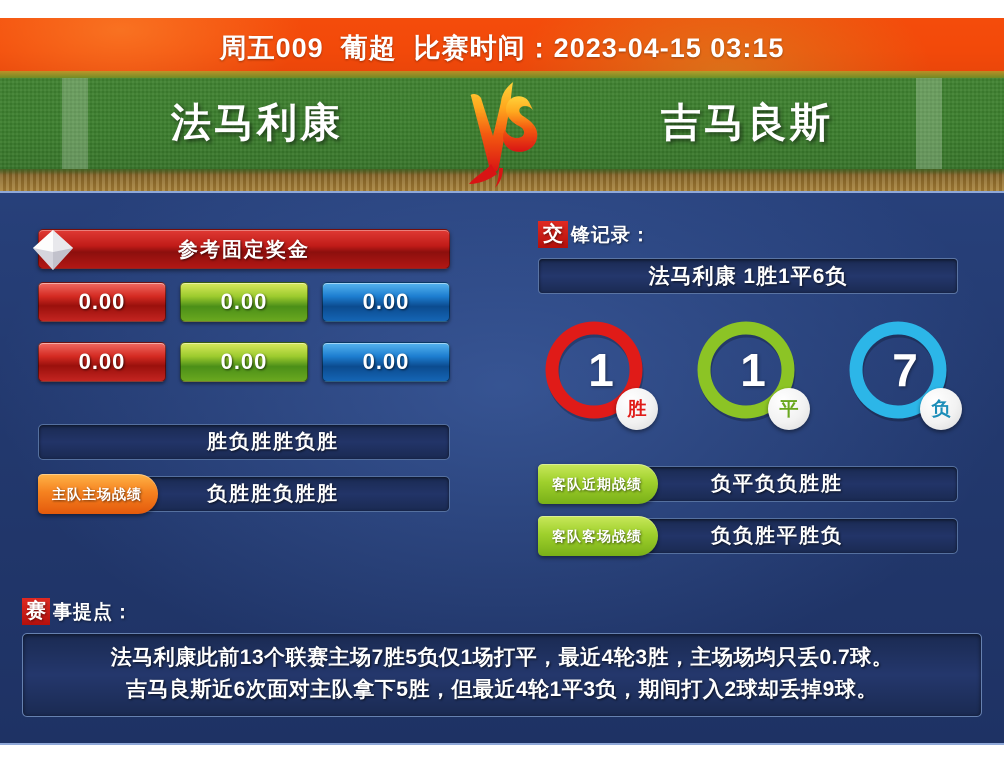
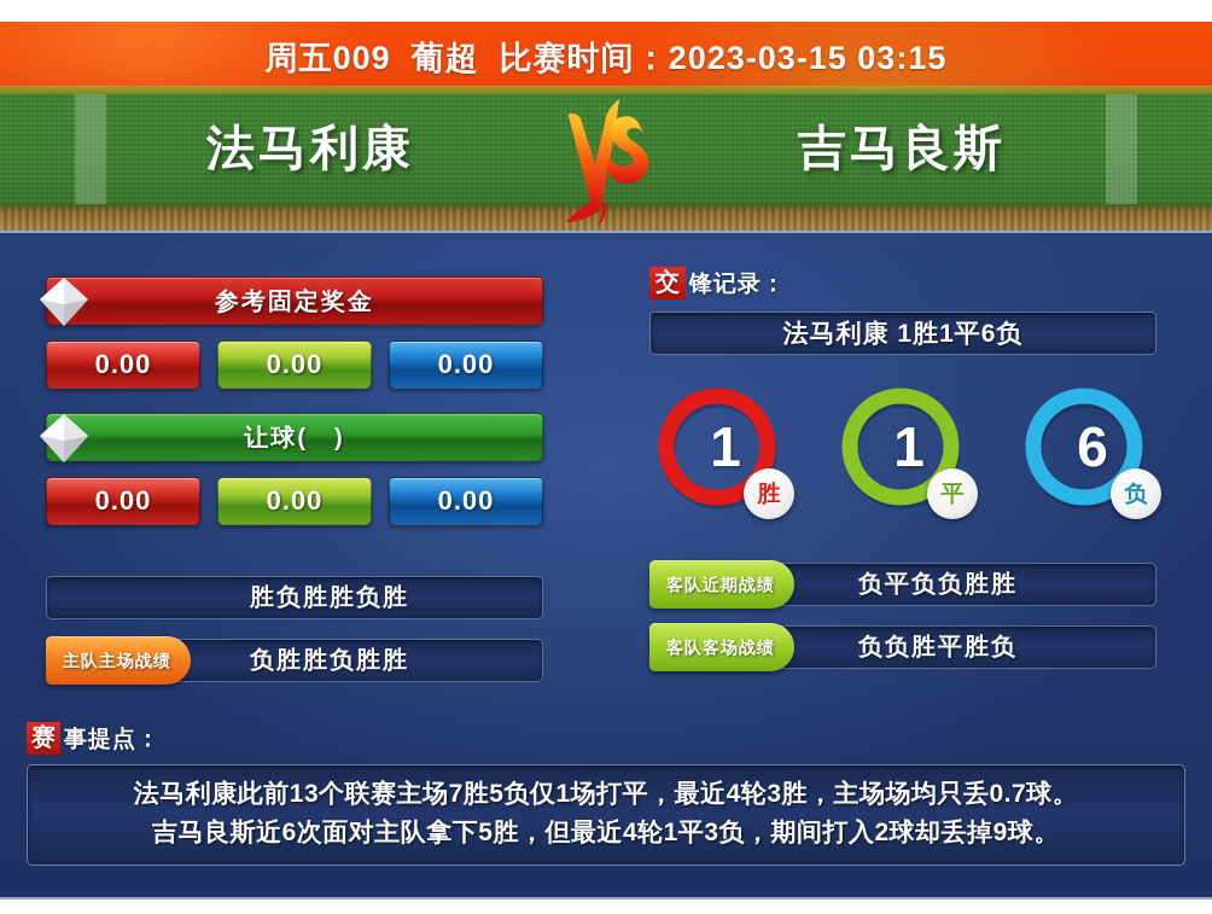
- 周五009 葡超 比赛时间：2023-04-15 03:15
+ 周五009 葡超 比赛时间：2023-03-15 03:15
  法马利康
  吉马良斯
  参考固定奖金
  0.00
  0.00
  0.00
+ 让球( )
  0.00
  0.00
  0.00
  胜负胜胜负胜
  负胜胜负胜胜
  主队主场战绩
  交
  锋记录：
  法马利康 1胜1平6负
  1
  胜
  1
  平
- 7
+ 6
  负
  负平负负胜胜
  客队近期战绩
  负负胜平胜负
  客队客场战绩
  赛
  事提点：
  法马利康此前13个联赛主场7胜5负仅1场打平，最近4轮3胜，主场场均只丢0.7球。
  吉马良斯近6次面对主队拿下5胜，但最近4轮1平3负，期间打入2球却丢掉9球。
